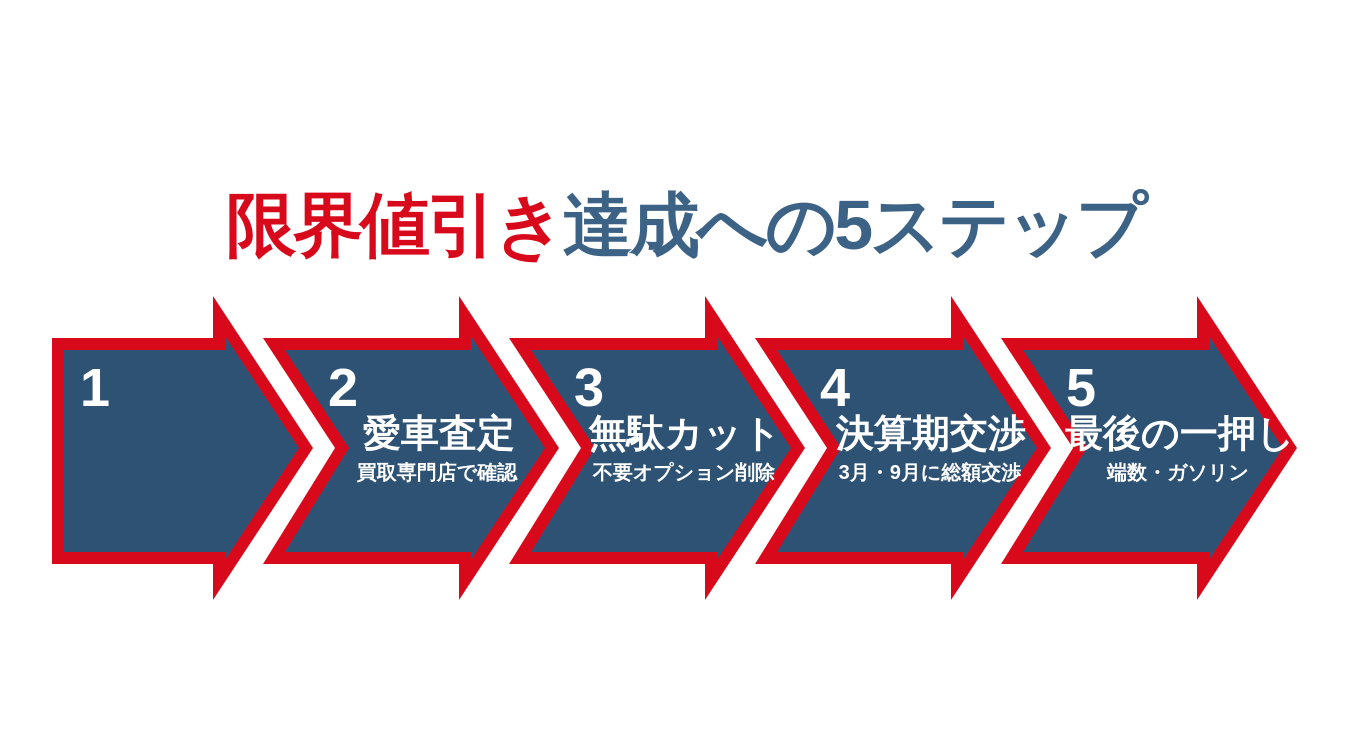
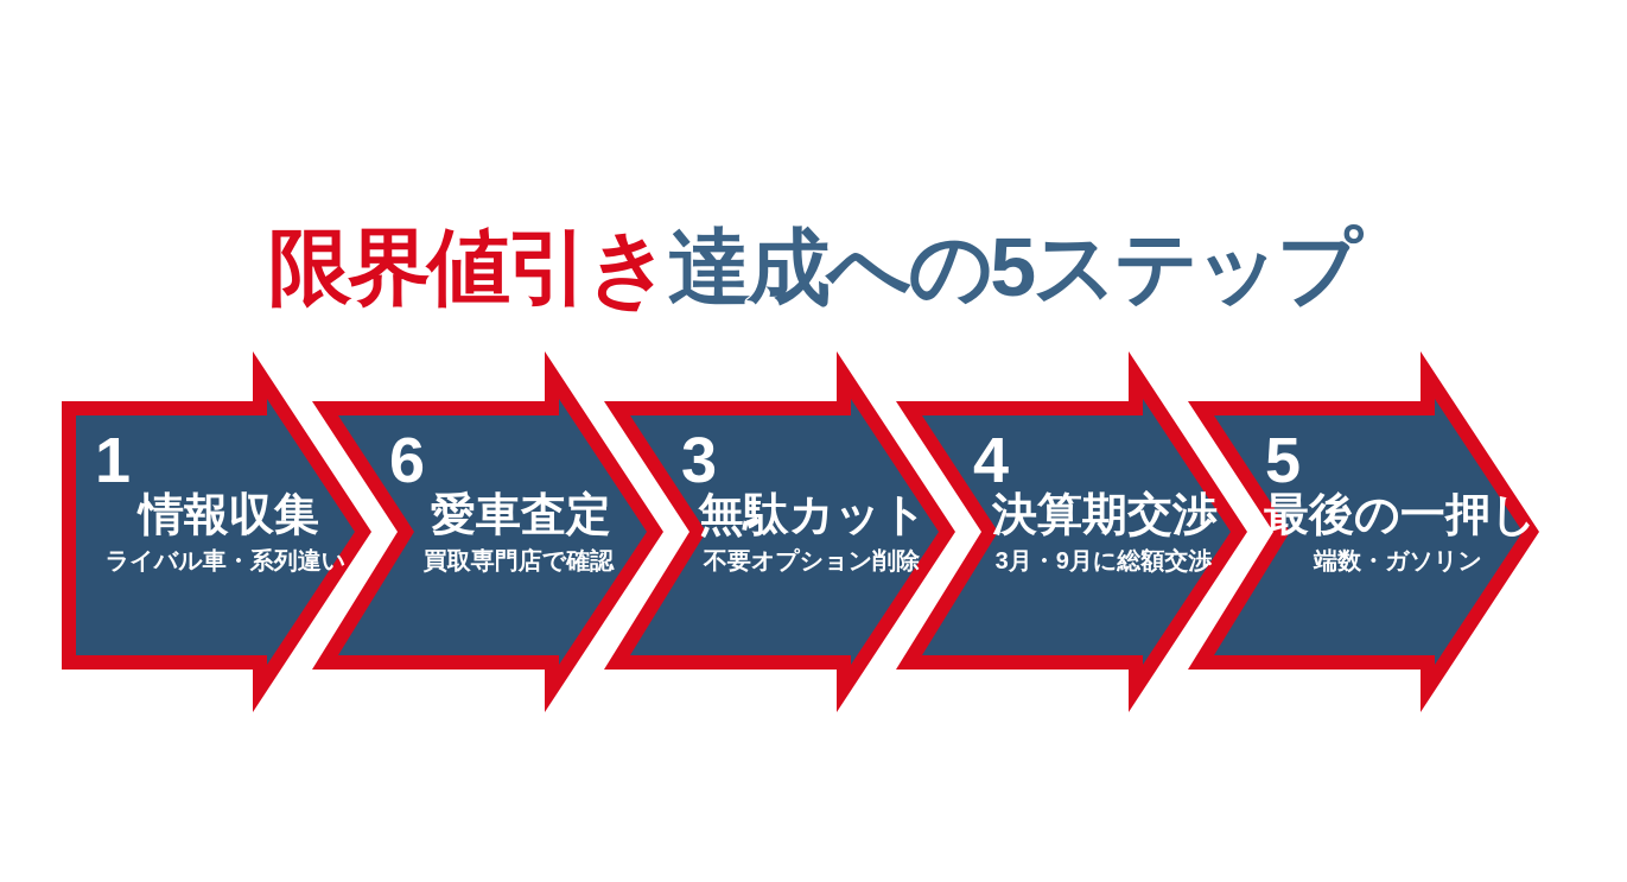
  限界値引き達成への5ステップ
  1
+ 情報収集
+ ライバル車・系列違い
- 2
+ 6
  愛車査定
  買取専門店で確認
  3
  無駄カット
  不要オプション削除
  4
  決算期交渉
  3月・9月に総額交渉
  5
  最後の一押し
  端数・ガソリン
